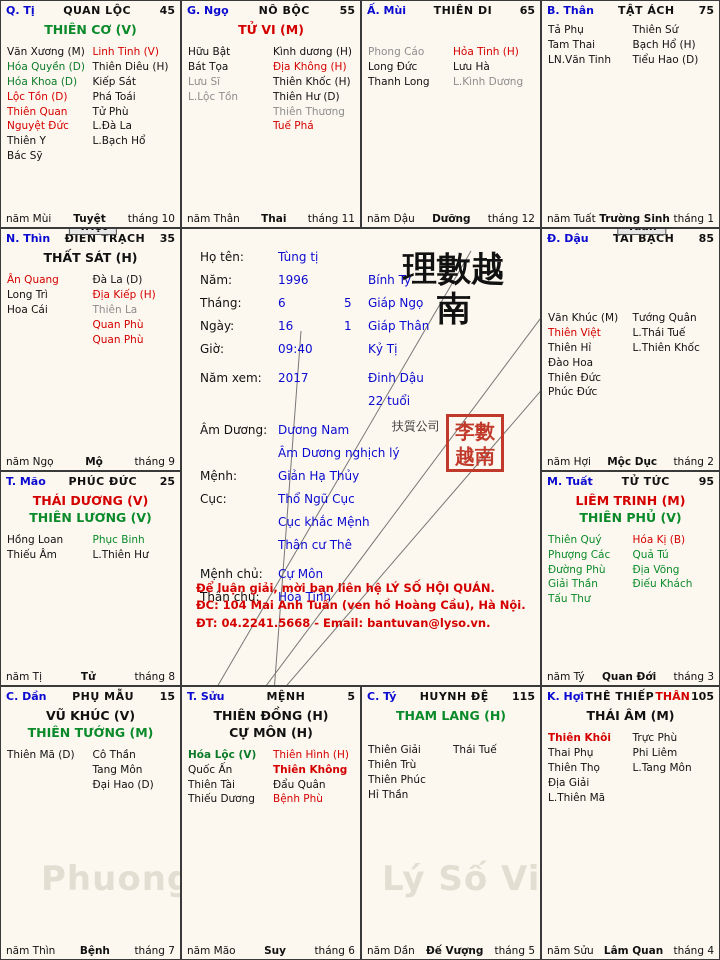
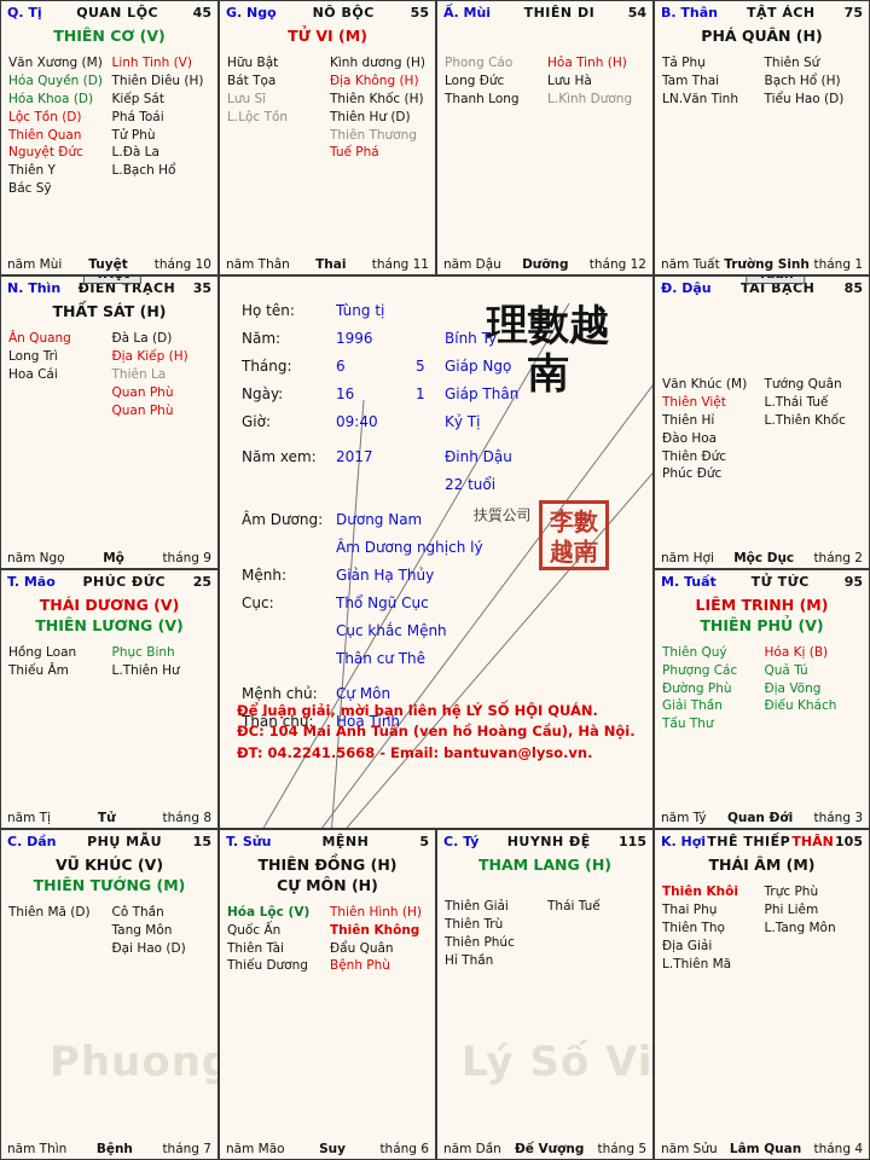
  Q. Tị
  QUAN LỘC
  45
  THIÊN CƠ (V)
  Văn Xương (M)
  Hóa Quyền (D)
  Hóa Khoa (D)
  Lộc Tồn (D)
  Thiên Quan
  Nguyệt Đức
  Thiên Y
  Bác Sỹ
  Linh Tinh (V)
  Thiên Diêu (H)
  Kiếp Sát
  Phá Toái
  Tử Phù
  L.Đà La
  L.Bạch Hổ
  năm Mùi
  Tuyệt
  tháng 10
  G. Ngọ
  NÔ BỘC
  55
  TỬ VI (M)
  Hữu Bật
  Bát Tọa
  Lưu Sĩ
  L.Lộc Tồn
  Kình dương (H)
  Địa Không (H)
  Thiên Khốc (H)
  Thiên Hư (D)
  Thiên Thương
  Tuế Phá
  năm Thân
  Thai
  tháng 11
  Ấ. Mùi
  THIÊN DI
- 65
+ 54
  Phong Cáo
  Long Đức
  Thanh Long
  Hỏa Tinh (H)
  Lưu Hà
  L.Kình Dương
  năm Dậu
  Dưỡng
  tháng 12
  B. Thân
  TẬT ÁCH
  75
+ PHÁ QUÂN (H)
  Tả Phụ
  Tam Thai
  LN.Văn Tinh
  Thiên Sứ
  Bạch Hổ (H)
  Tiểu Hao (D)
  năm Tuất
  Trường Sinh
  tháng 1
  N. Thìn
  ĐIỀN TRẠCH
  35
  THẤT SÁT (H)
  Ân Quang
  Long Trì
  Hoa Cái
  Đà La (D)
  Địa Kiếp (H)
  Thiên La
  Quan Phù
  Quan Phù
  năm Ngọ
  Mộ
  tháng 9
  Họ tên:
  Tùng tị
  Năm:
  1996
  Bính Tý
  Tháng:
  6
  5
  Giáp Ngọ
  Ngày:
  16
  1
  Giáp Thân
  Giờ:
  09:40
  Kỷ Tị
  Năm xem:
  2017
  Đinh Dậu
  22 tuổi
  Âm Dương:
  Dương Nam
  Âm Dương nghịch lý
  Mệnh:
  Giản Hạ Thủy
  Cục:
  Thổ Ngũ Cục
  Cục khắc Mệnh
  Thân cư Thê
  Mệnh chủ:
  Cự Môn
  Thân chủ:
  Hỏa Tinh
  理數越南
  扶質公司
  李數越南
  Để luận giải, mời bạn liên hệ LÝ SỐ HỘI QUÁN.
  ĐC: 104 Mai Anh Tuấn (ven hồ Hoàng Cầu), Hà Nội.
  ĐT: 04.2241.5668 - Email: bantuvan@lyso.vn.
  Đ. Dậu
  TÀI BẠCH
  85
  Văn Khúc (M)
  Thiên Việt
  Thiên Hỉ
  Đào Hoa
  Thiên Đức
  Phúc Đức
  Tướng Quân
  L.Thái Tuế
  L.Thiên Khốc
  năm Hợi
  Mộc Dục
  tháng 2
  T. Mão
  PHÚC ĐỨC
  25
  THÁI DƯƠNG (V)
  THIÊN LƯƠNG (V)
  Hồng Loan
  Thiếu Âm
  Phục Binh
  L.Thiên Hư
  năm Tị
  Tử
  tháng 8
  M. Tuất
  TỬ TỨC
  95
  LIÊM TRINH (M)
  THIÊN PHỦ (V)
  Thiên Quý
  Phượng Các
  Đường Phù
  Giải Thần
  Tấu Thư
  Hóa Kị (B)
  Quả Tú
  Địa Võng
  Điếu Khách
  năm Tý
  Quan Đới
  tháng 3
  C. Dần
  PHỤ MẪU
  15
  VŨ KHÚC (V)
  THIÊN TƯỚNG (M)
  Thiên Mã (D)
  Cô Thần
  Tang Môn
  Đại Hao (D)
  năm Thìn
  Bệnh
  tháng 7
  T. Sửu
  MỆNH
  5
  THIÊN ĐỒNG (H)
  CỰ MÔN (H)
  Hóa Lộc (V)
  Quốc Ấn
  Thiên Tài
  Thiếu Dương
  Thiên Hình (H)
  Thiên Không
  Đẩu Quân
  Bệnh Phù
  năm Mão
  Suy
  tháng 6
  C. Tý
  HUYNH ĐỆ
  115
  THAM LANG (H)
  Thiên Giải
  Thiên Trù
  Thiên Phúc
  Hỉ Thần
  Thái Tuế
  năm Dần
  Đế Vượng
  tháng 5
  K. Hợi
  THÊ THIẾP
  THÂN
  105
  THÁI ÂM (M)
  Thiên Khôi
  Thai Phụ
  Thiên Thọ
  Địa Giải
  L.Thiên Mã
  Trực Phù
  Phi Liêm
  L.Tang Môn
  năm Sửu
  Lâm Quan
  tháng 4
